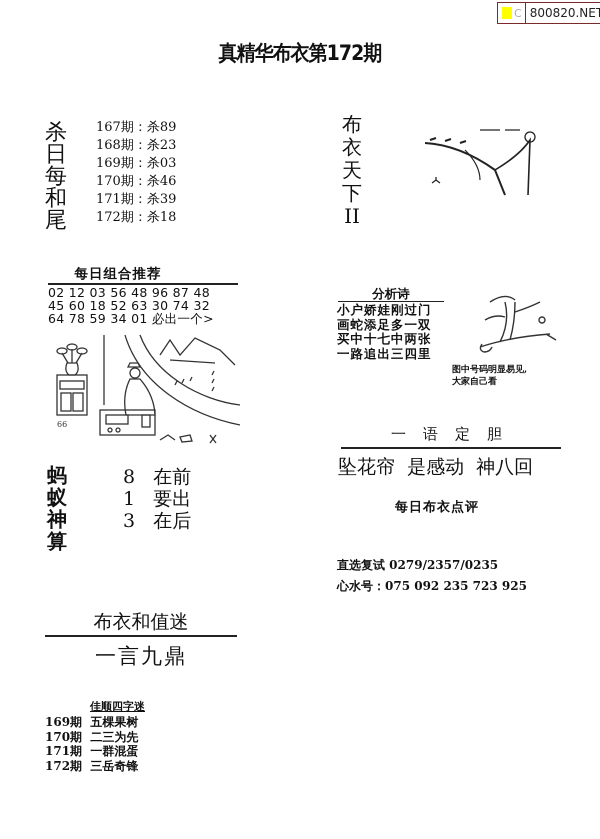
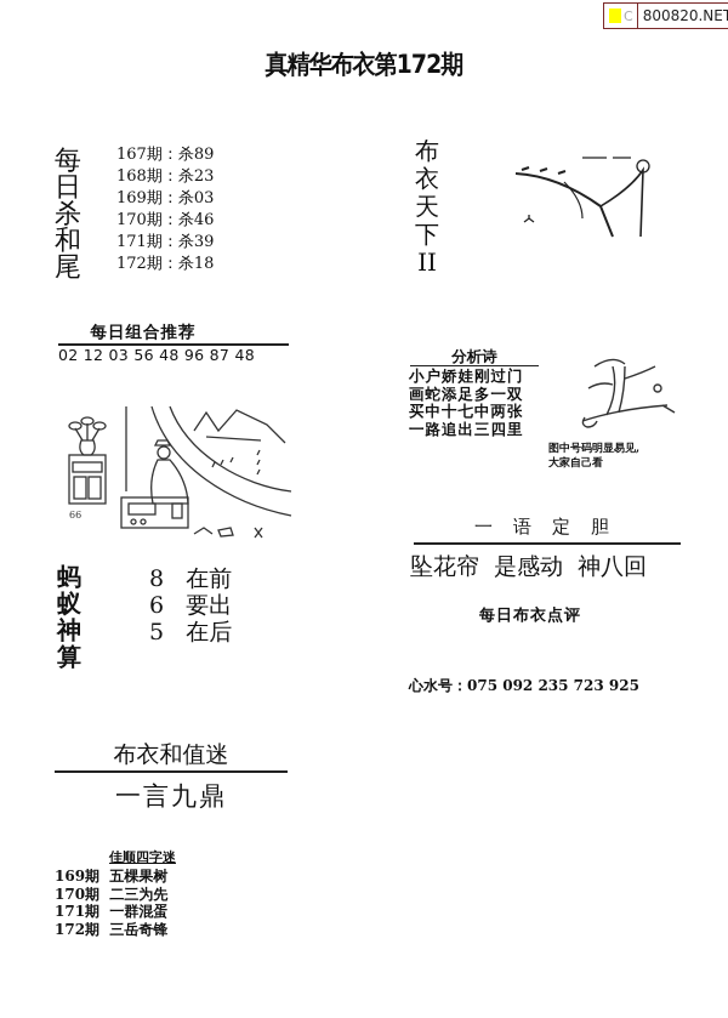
  C
  800820.NE
  真精华布衣第172期
- 杀
+ 每
  日
- 每
+ 杀
  和
  尾
  167期：杀89
  168期：杀23
  169期：杀03
  170期：杀46
  171期：杀39
  172期：杀18
  每日组合推荐
  02 12 03 56 48 96 87 48
- 45 60 18 52 63 30 74 32
- 64 78 59 34 01 必出一个>
  66
  蚂
  蚁
  神
  算
  8 在前
- 1 要出
+ 6 要出
- 3 在后
+ 5 在后
  布衣和值迷
  一言九鼎
  佳顺四字迷
  169期 五棵果树
  170期 二三为先
  171期 一群混蛋
  172期 三岳奇锋
  布
  衣
  天
  下
  II
  分析诗
  小户娇娃刚过门
  画蛇添足多一双
  买中十七中两张
  一路追出三四里
  图中号码明显易见,
  大家自己看
  一语定胆
  坠花帘 是感动 神八回
  每日布衣点评
- 直选复试 0279/2357/0235
  心水号：075 092 235 723 925
